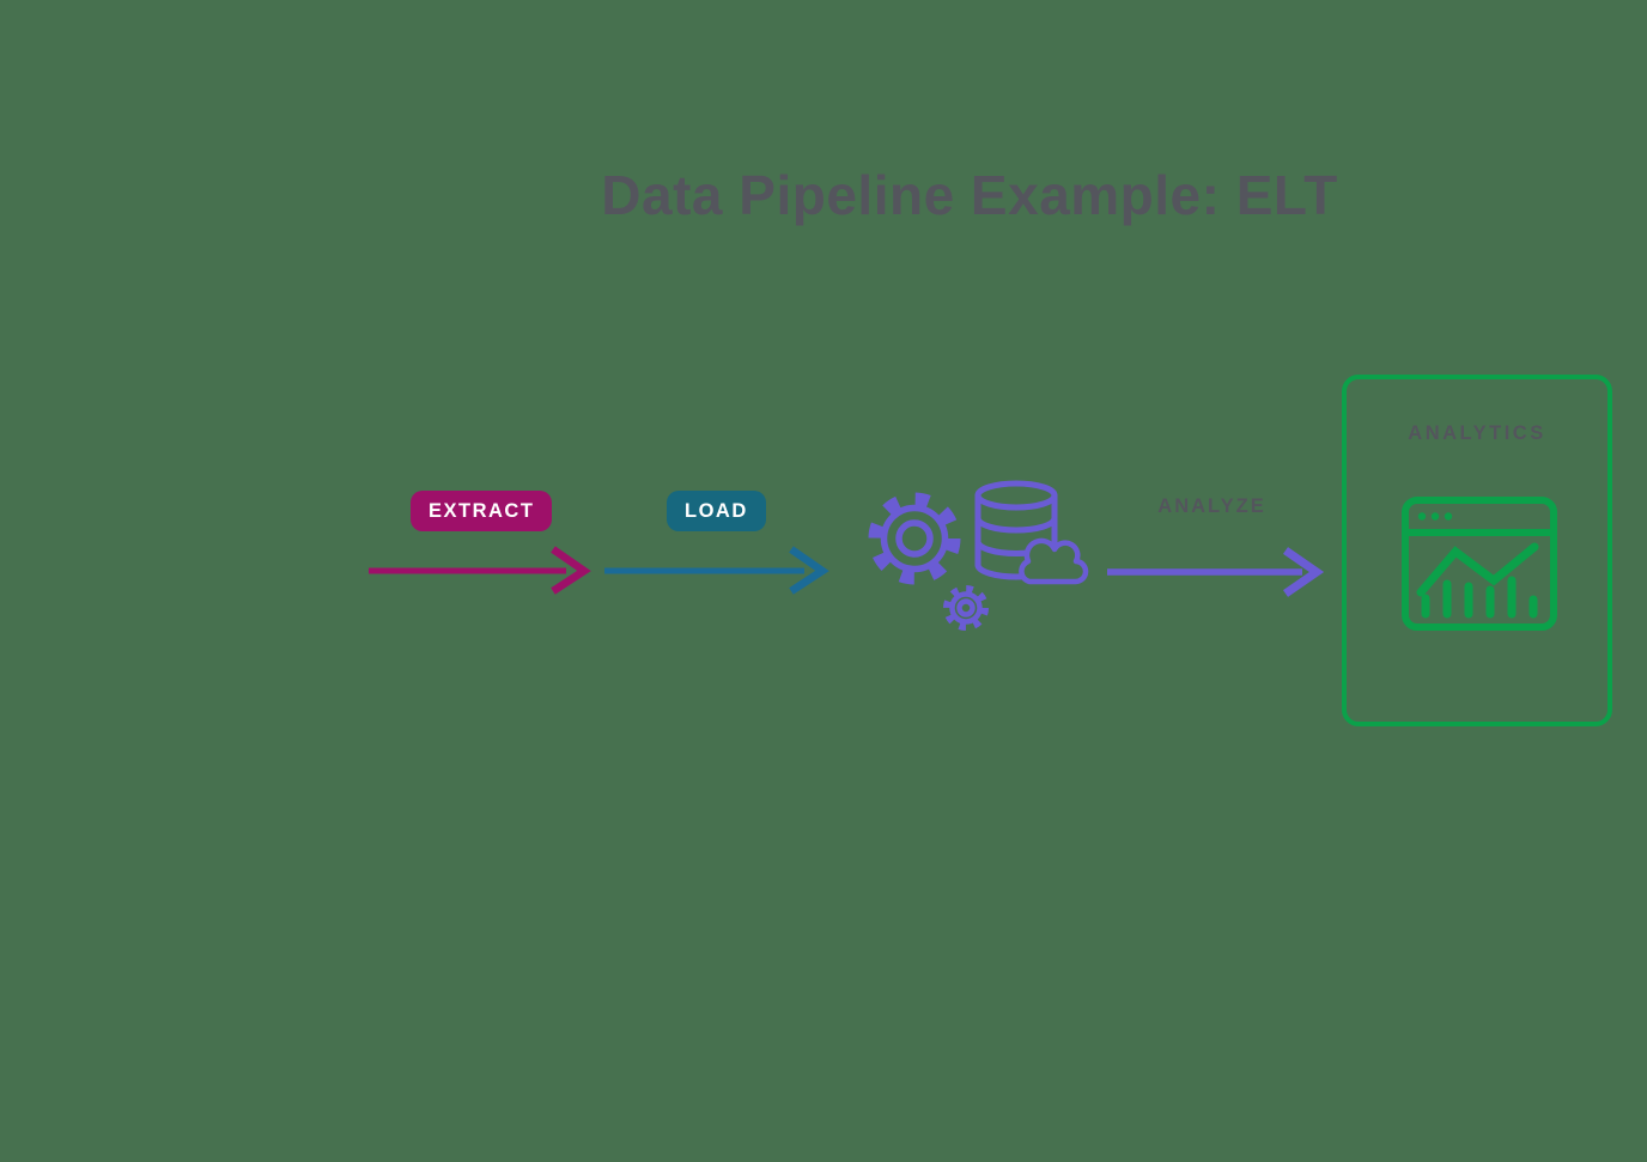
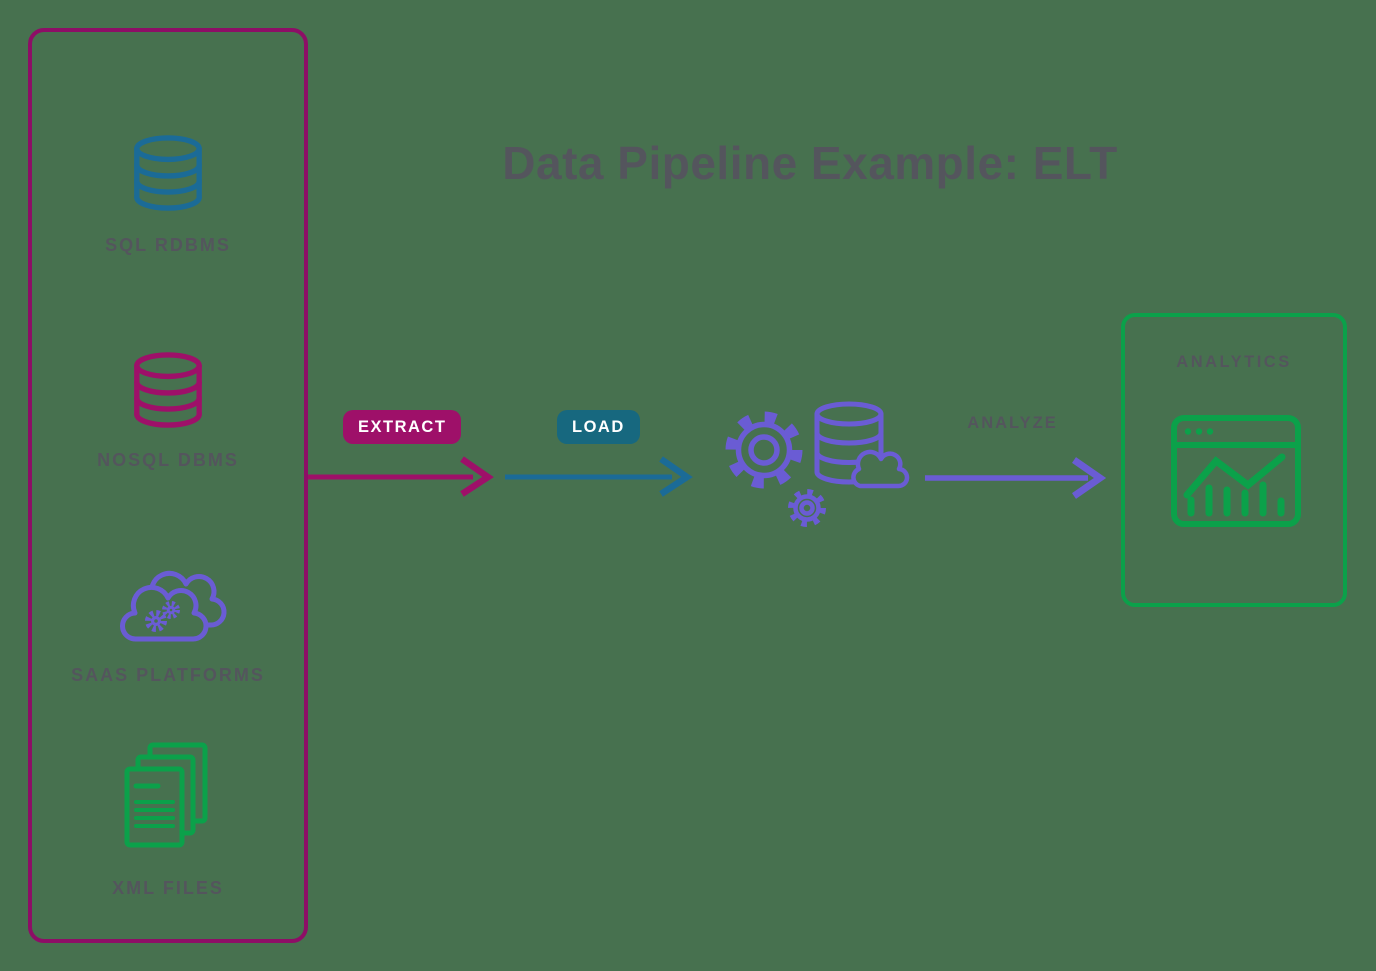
  Data Pipeline Example: ELT
+ SQL RDBMS
+ NOSQL DBMS
+ SAAS PLATFORMS
+ XML FILES
  ANALYTICS
  EXTRACT
  LOAD
  ANALYZE
